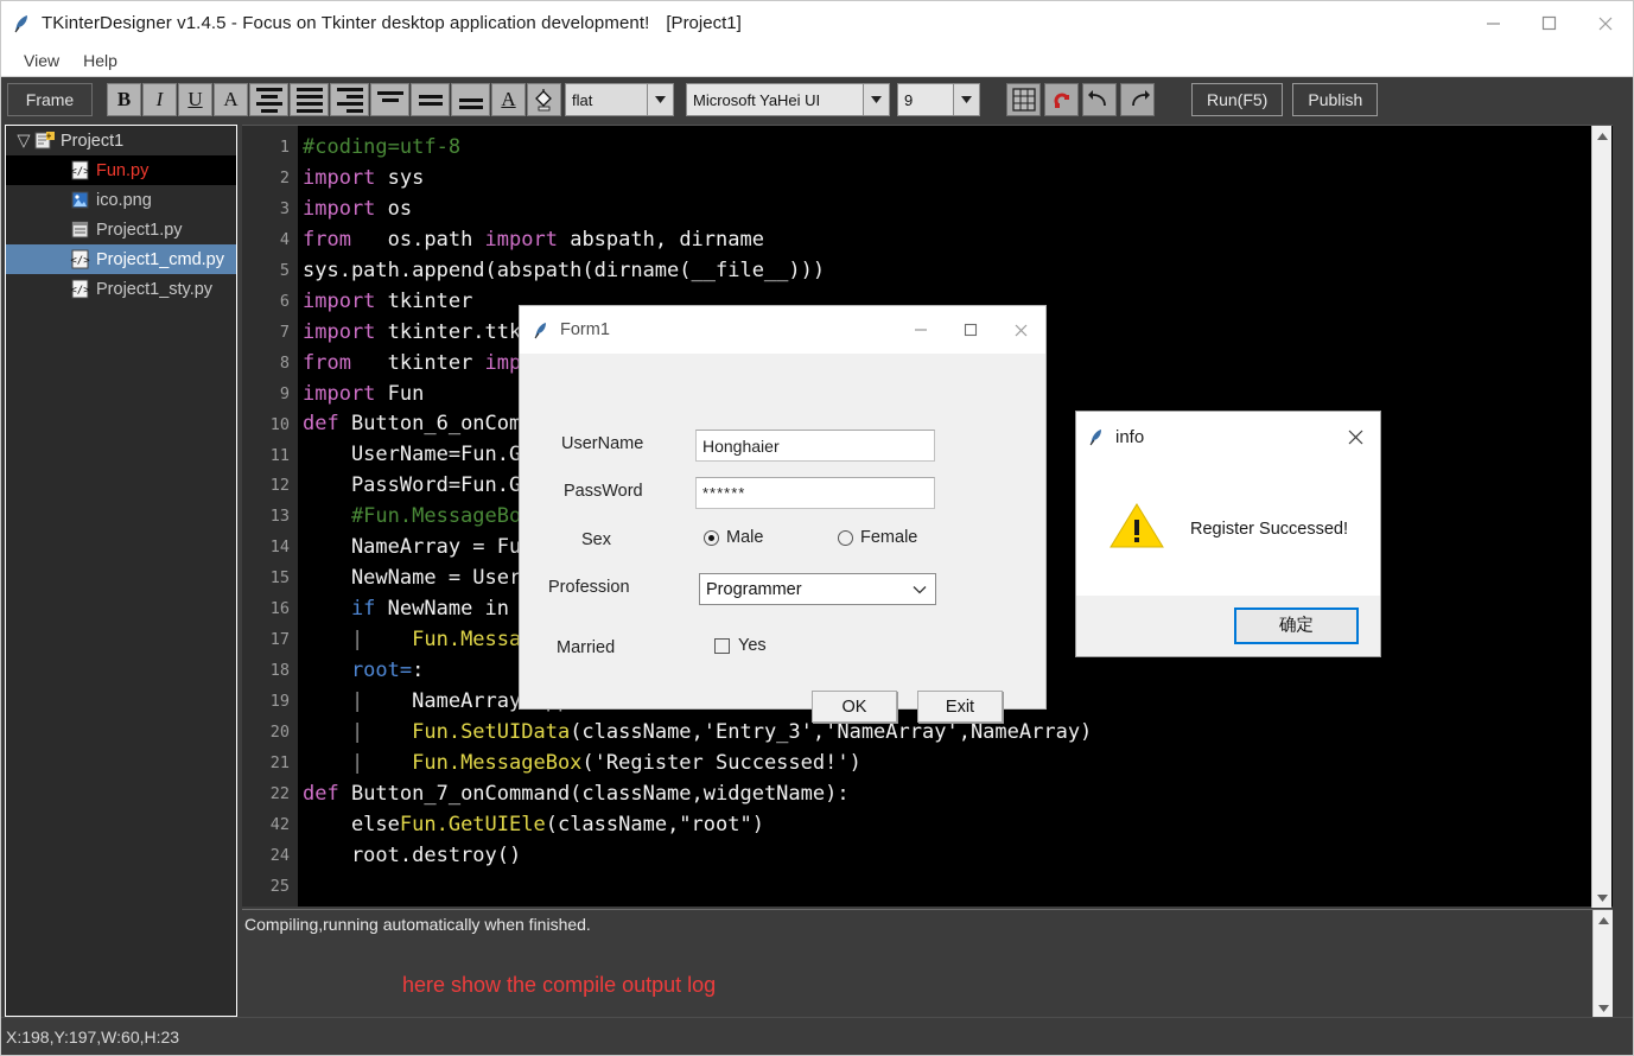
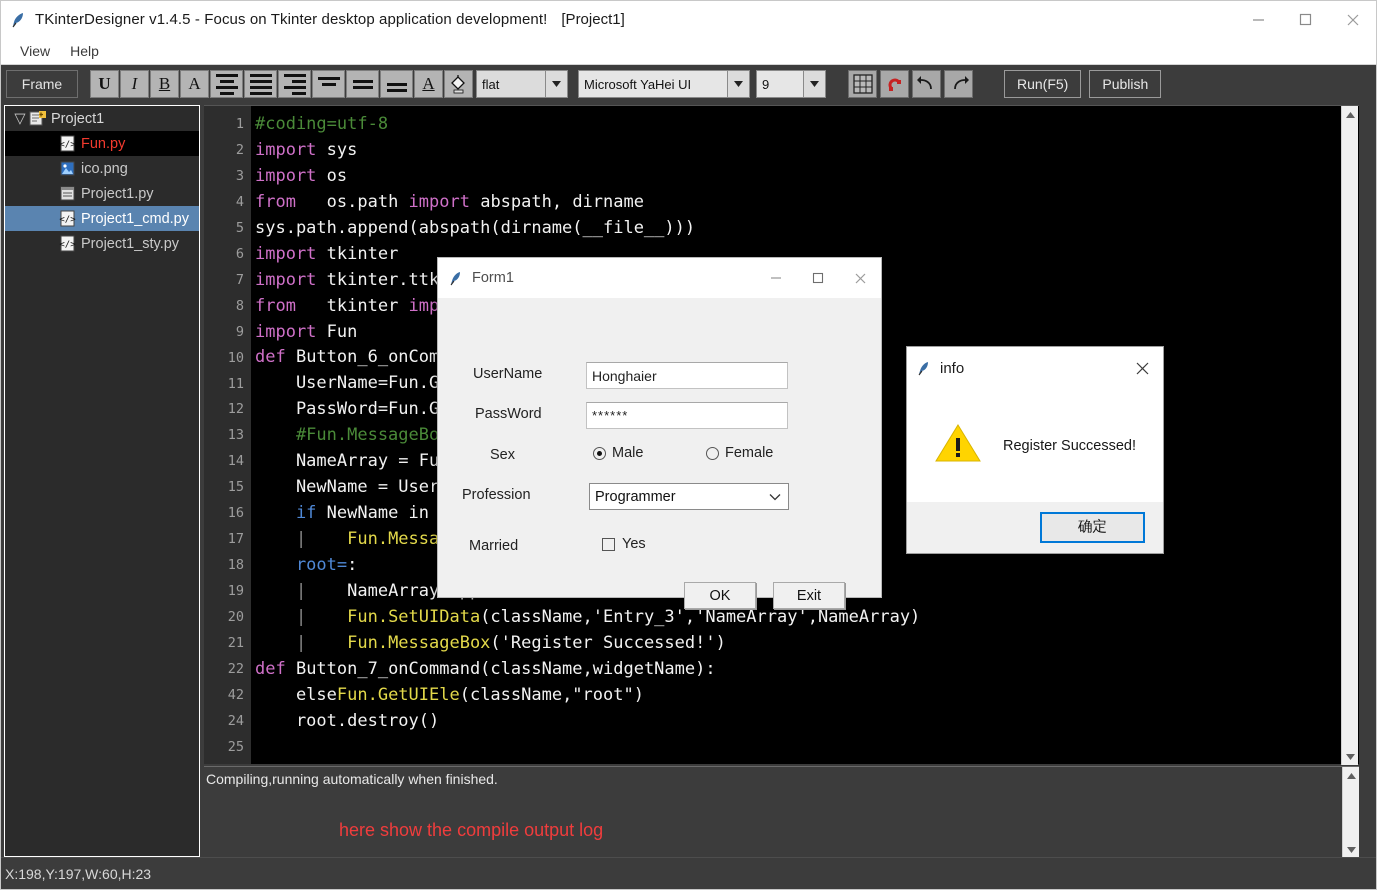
  TKinterDesigner v1.4.5 - Focus on Tkinter desktop application development!
  [Project1]
  View
  Help
  Frame
- B
+ U
  I
- U
+ B
  A
  A
  flat
  Microsoft YaHei UI
  9
  Run(F5)
  Publish
  ▽
  Project1
  </>
  Fun.py
  ico.png
  Project1.py
  </>
  Project1_cmd.py
  </>
  Project1_sty.py
  1
  2
  3
  4
  5
  6
  7
  8
  9
  10
  11
  12
  13
  14
  15
  16
  17
  18
  19
  20
  21
  22
  42
  24
  25
  #coding=utf-8
  import sys
  import os
  from os.path import abspath, dirname
  sys.path.append(abspath(dirname(__file__)))
  import tkinter
  import tkinter.ttk
  from tkinter imp
  import Fun
  root=:
  | Fun.SetUIData(className,'Entry_3','NameArray',NameArray)
  | Fun.MessageBox('Register Successed!')
  def Button_7_onCommand(className,widgetName):
  elseFun.GetUIEle(className,"root")
  root.destroy()
  Compiling,running automatically when finished.
  here show the compile output log
  X:198,Y:197,W:60,H:23
  Form1
  UserName
  Honghaier
  PassWord
  ******
  Sex
  Male
  Female
  Profession
  Programmer
  Married
  Yes
  OK
  Exit
  info
  Register Successed!
  确定
